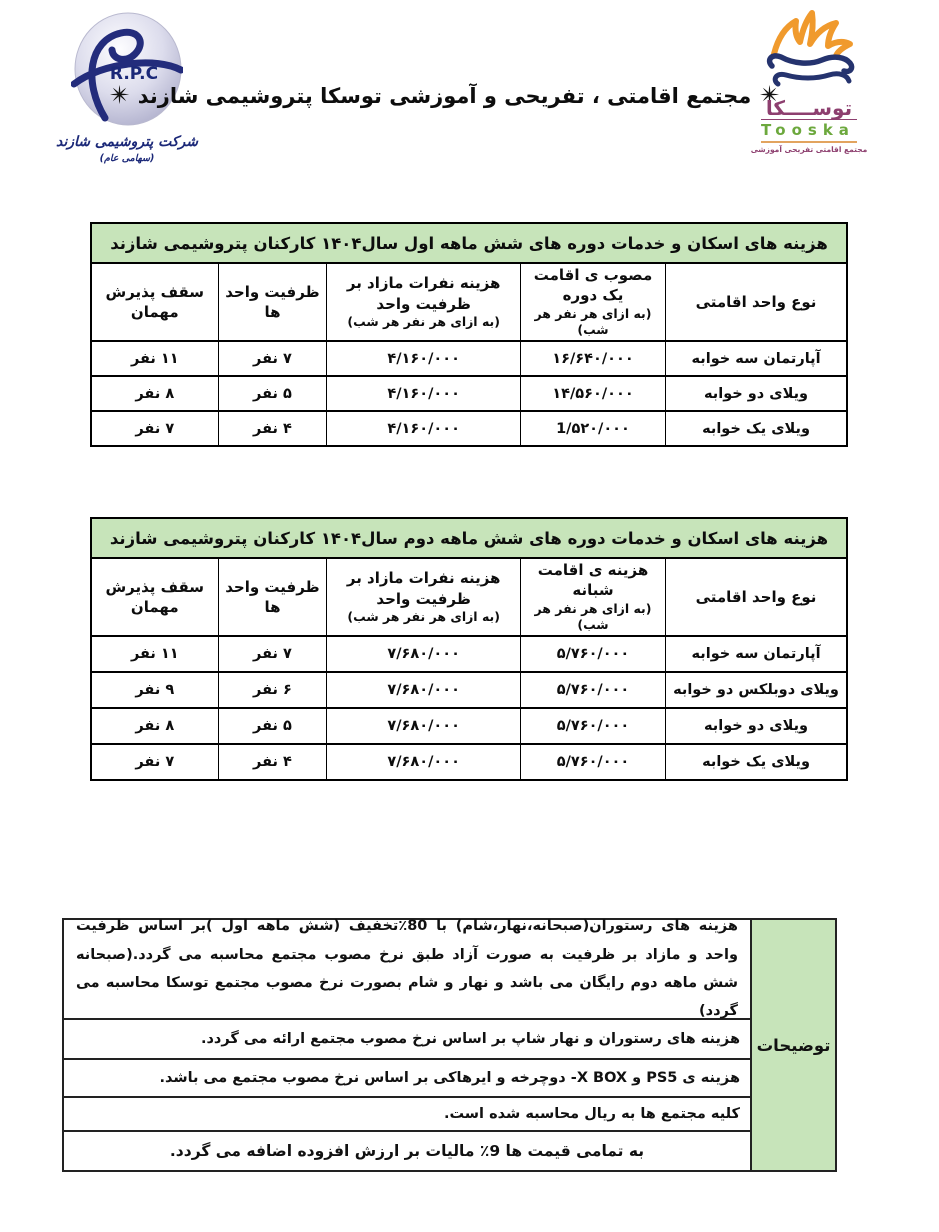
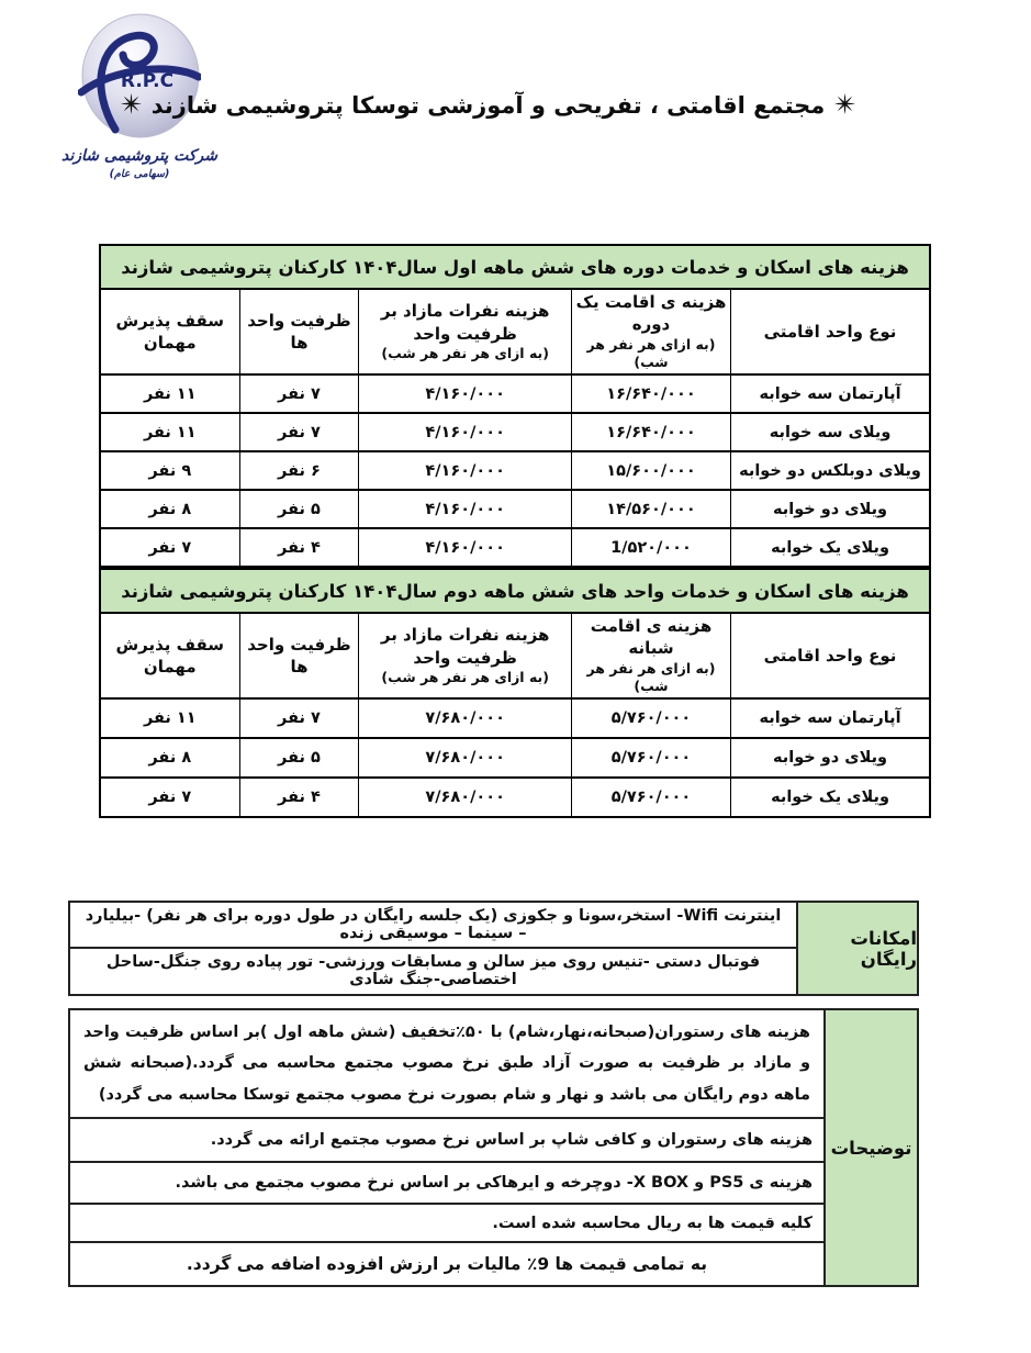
  R.P.C
  شرکت پتروشیمی شازند
  (سهامی عام)
  مجتمع اقامتی ، تفریحی و آموزشی توسکا پتروشیمی شازند
- توســــکا
- Tooska
- مجتمع اقامتی تفریحی آموزشی
  هزینه های اسکان و خدمات دوره های شش ماهه اول سال۱۴۰۴ کارکنان پتروشیمی شازند
- نوع واحد اقامتی	مصوب ی اقامت یک دوره(به ازای هر نفر هر شب)	هزینه نفرات مازاد بر ظرفیت واحد(به ازای هر نفر هر شب)	ظرفیت واحد ها	سقف پذیرش مهمان
+ نوع واحد اقامتی	هزینه ی اقامت یک دوره(به ازای هر نفر هر شب)	هزینه نفرات مازاد بر ظرفیت واحد(به ازای هر نفر هر شب)	ظرفیت واحد ها	سقف پذیرش مهمان
  آپارتمان سه خوابه	۱۶/۶۴۰/۰۰۰	۴/۱۶۰/۰۰۰	۷ نفر	۱۱ نفر
+ ویلای سه خوابه	۱۶/۶۴۰/۰۰۰	۴/۱۶۰/۰۰۰	۷ نفر	۱۱ نفر
+ ویلای دوبلکس دو خوابه	۱۵/۶۰۰/۰۰۰	۴/۱۶۰/۰۰۰	۶ نفر	۹ نفر
  ویلای دو خوابه	۱۴/۵۶۰/۰۰۰	۴/۱۶۰/۰۰۰	۵ نفر	۸ نفر
  ویلای یک خوابه	1/۵۲۰/۰۰۰	۴/۱۶۰/۰۰۰	۴ نفر	۷ نفر
- هزینه های اسکان و خدمات دوره های شش ماهه دوم سال۱۴۰۴ کارکنان پتروشیمی شازند
+ هزینه های اسکان و خدمات واحد های شش ماهه دوم سال۱۴۰۴ کارکنان پتروشیمی شازند
  نوع واحد اقامتی	هزینه ی اقامت شبانه(به ازای هر نفر هر شب)	هزینه نفرات مازاد بر ظرفیت واحد(به ازای هر نفر هر شب)	ظرفیت واحد ها	سقف پذیرش مهمان
  آپارتمان سه خوابه	۵/۷۶۰/۰۰۰	۷/۶۸۰/۰۰۰	۷ نفر	۱۱ نفر
- ویلای دوبلکس دو خوابه	۵/۷۶۰/۰۰۰	۷/۶۸۰/۰۰۰	۶ نفر	۹ نفر
  ویلای دو خوابه	۵/۷۶۰/۰۰۰	۷/۶۸۰/۰۰۰	۵ نفر	۸ نفر
  ویلای یک خوابه	۵/۷۶۰/۰۰۰	۷/۶۸۰/۰۰۰	۴ نفر	۷ نفر
+ امکانات رایگان
+ اینترنت Wifi- استخر،سونا و جکوزی (یک جلسه رایگان در طول دوره برای هر نفر) -بیلیارد – سینما – موسیقی زنده
+ فوتبال دستی -تنیس روی میز سالن و مسابقات ورزشی- تور پیاده روی جنگل-ساحل اختصاصی-جنگ شادی
  توضیحات
- هزینه های رستوران(صبحانه،نهار،شام) با 80٪تخفیف (شش ماهه اول )بر اساس ظرفیت واحد و مازاد بر ظرفیت به صورت آزاد طبق نرخ مصوب مجتمع محاسبه می گردد.(صبحانه شش ماهه دوم رایگان می باشد و نهار و شام بصورت نرخ مصوب مجتمع توسکا محاسبه می گردد)
+ هزینه های رستوران(صبحانه،نهار،شام) با ۵۰٪تخفیف (شش ماهه اول )بر اساس ظرفیت واحد و مازاد بر ظرفیت به صورت آزاد طبق نرخ مصوب مجتمع محاسبه می گردد.(صبحانه شش ماهه دوم رایگان می باشد و نهار و شام بصورت نرخ مصوب مجتمع توسکا محاسبه می گردد)
- هزینه های رستوران و نهار شاپ بر اساس نرخ مصوب مجتمع ارائه می گردد.
+ هزینه های رستوران و کافی شاپ بر اساس نرخ مصوب مجتمع ارائه می گردد.
  هزینه ی PS5 و X BOX- دوچرخه و ایرهاکی بر اساس نرخ مصوب مجتمع می باشد.
- کلیه مجتمع ها به ریال محاسبه شده است.
+ کلیه قیمت ها به ریال محاسبه شده است.
  به تمامی قیمت ها 9٪ مالیات بر ارزش افزوده اضافه می گردد.
